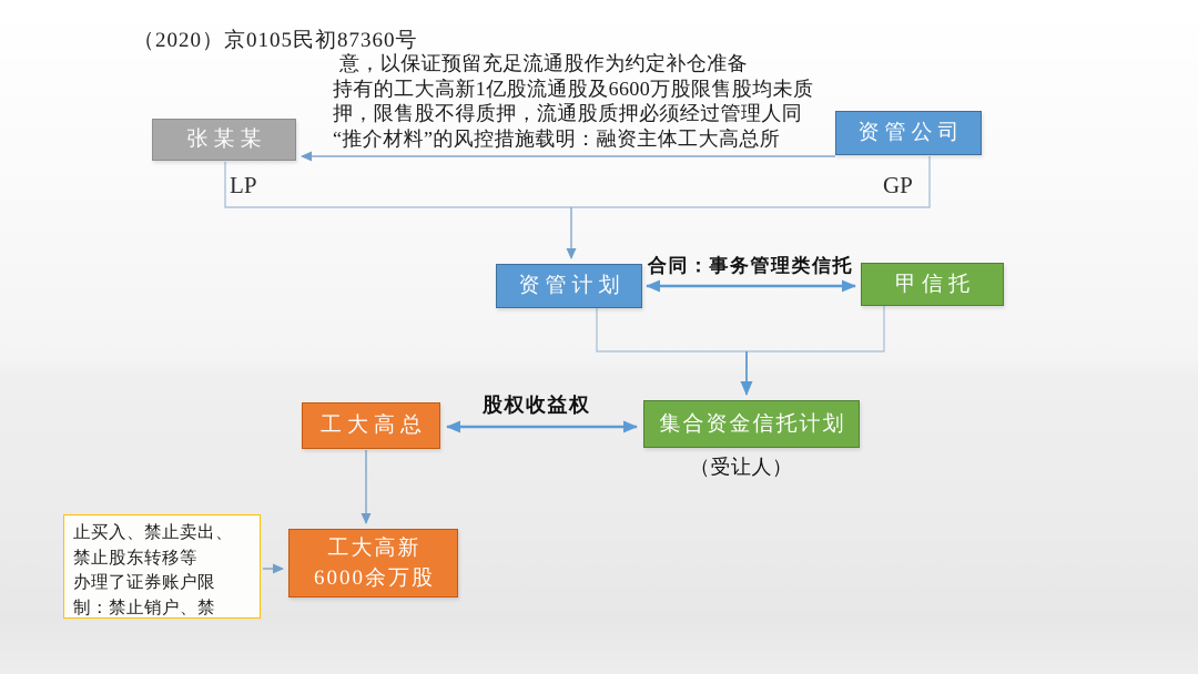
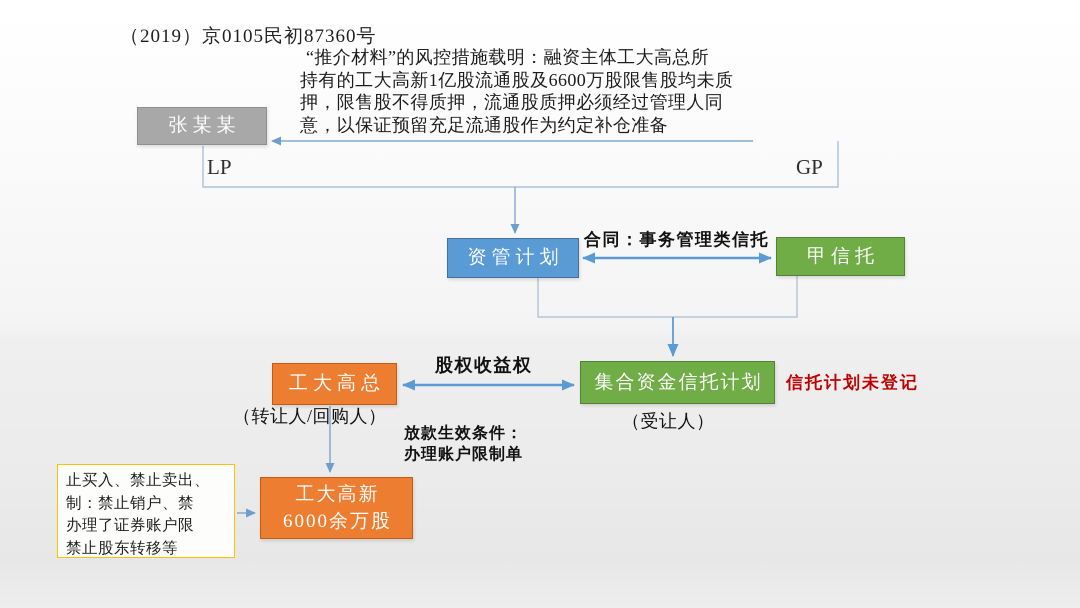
- （2020）京0105民初87360号
+ （2019）京0105民初87360号
- 意，以保证预留充足流通股作为约定补仓准备
+ “推介材料”的风控措施载明：融资主体工大高总所
  持有的工大高新1亿股流通股及6600万股限售股均未质
  押，限售股不得质押，流通股质押必须经过管理人同
- “推介材料”的风控措施载明：融资主体工大高总所
+ 意，以保证预留充足流通股作为约定补仓准备
  张某某
- 资管公司
  LP
  GP
  资管计划
  甲信托
  合同：事务管理类信托
  工大高总
  集合资金信托计划
  股权收益权
+ 信托计划未登记
+ （转让人/回购人）
  （受让人）
+ 放款生效条件：
+ 办理账户限制单
  工大高新
  6000余万股
  止买入、禁止卖出、
- 禁止股东转移等
+ 制：禁止销户、禁
  办理了证券账户限
- 制：禁止销户、禁
+ 禁止股东转移等
